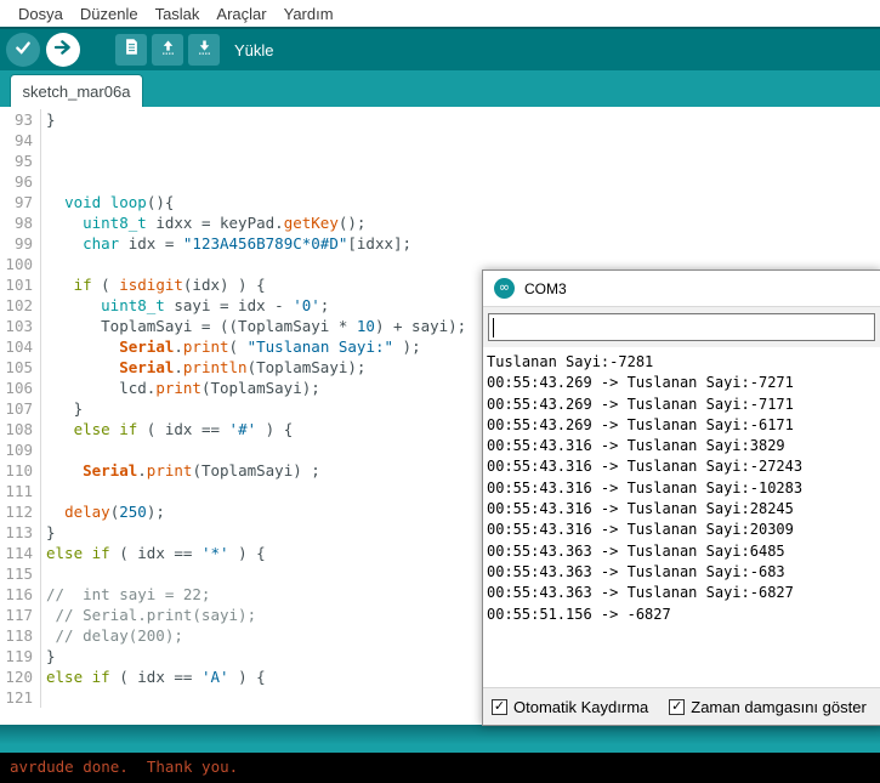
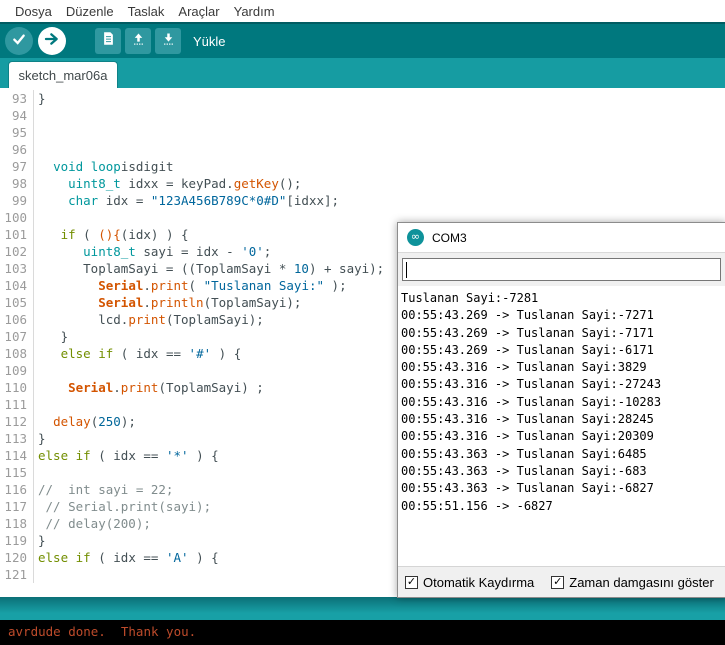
  Dosya
  Düzenle
  Taslak
  Araçlar
  Yardım
  Yükle
  sketch_mar06a
  93
  }
  94
  95
  96
  97
- void loop(){
+ void loopisdigit
  98
  uint8_t idxx = keyPad.getKey();
  99
  char idx = "123A456B789C*0#D"[idxx];
  100
  101
- if ( isdigit(idx) ) {
+ if ( (){(idx) ) {
  102
  uint8_t sayi = idx - '0';
  103
  ToplamSayi = ((ToplamSayi * 10) + sayi);
  104
  Serial.print( "Tuslanan Sayi:" );
  105
  Serial.println(ToplamSayi);
  106
  lcd.print(ToplamSayi);
  107
  }
  108
  else if ( idx == '#' ) {
  109
  110
  Serial.print(ToplamSayi) ;
  111
  112
  delay(250);
  113
  }
  114
  else if ( idx == '*' ) {
  115
  116
  // int sayi = 22;
  117
  // Serial.print(sayi);
  118
  // delay(200);
  119
  }
  120
  else if ( idx == 'A' ) {
  121
  avrdude done. Thank you.
  ∞
  COM3
  Tuslanan Sayi:-7281
  00:55:43.269 -> Tuslanan Sayi:-7271
  00:55:43.269 -> Tuslanan Sayi:-7171
  00:55:43.269 -> Tuslanan Sayi:-6171
  00:55:43.316 -> Tuslanan Sayi:3829
  00:55:43.316 -> Tuslanan Sayi:-27243
  00:55:43.316 -> Tuslanan Sayi:-10283
  00:55:43.316 -> Tuslanan Sayi:28245
  00:55:43.316 -> Tuslanan Sayi:20309
  00:55:43.363 -> Tuslanan Sayi:6485
  00:55:43.363 -> Tuslanan Sayi:-683
  00:55:43.363 -> Tuslanan Sayi:-6827
  00:55:51.156 -> -6827
  ✓
  Otomatik Kaydırma
  ✓
  Zaman damgasını göster
